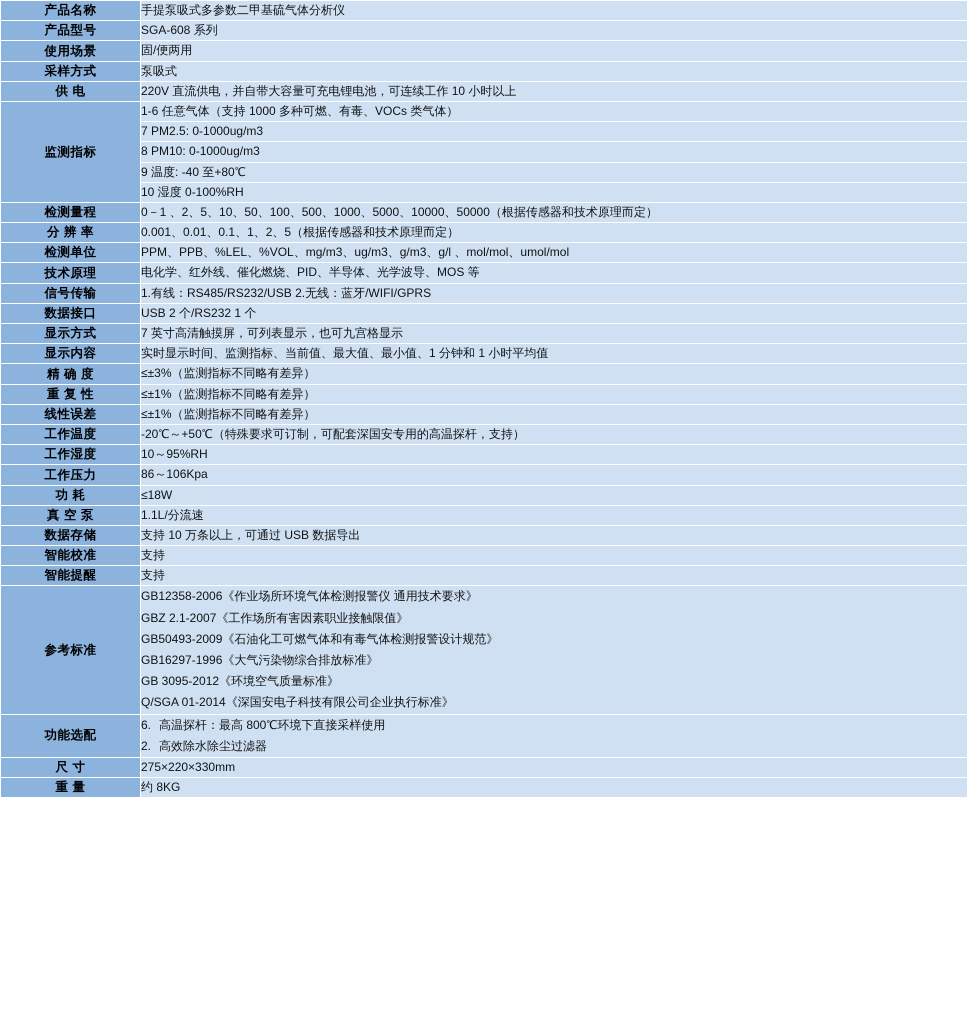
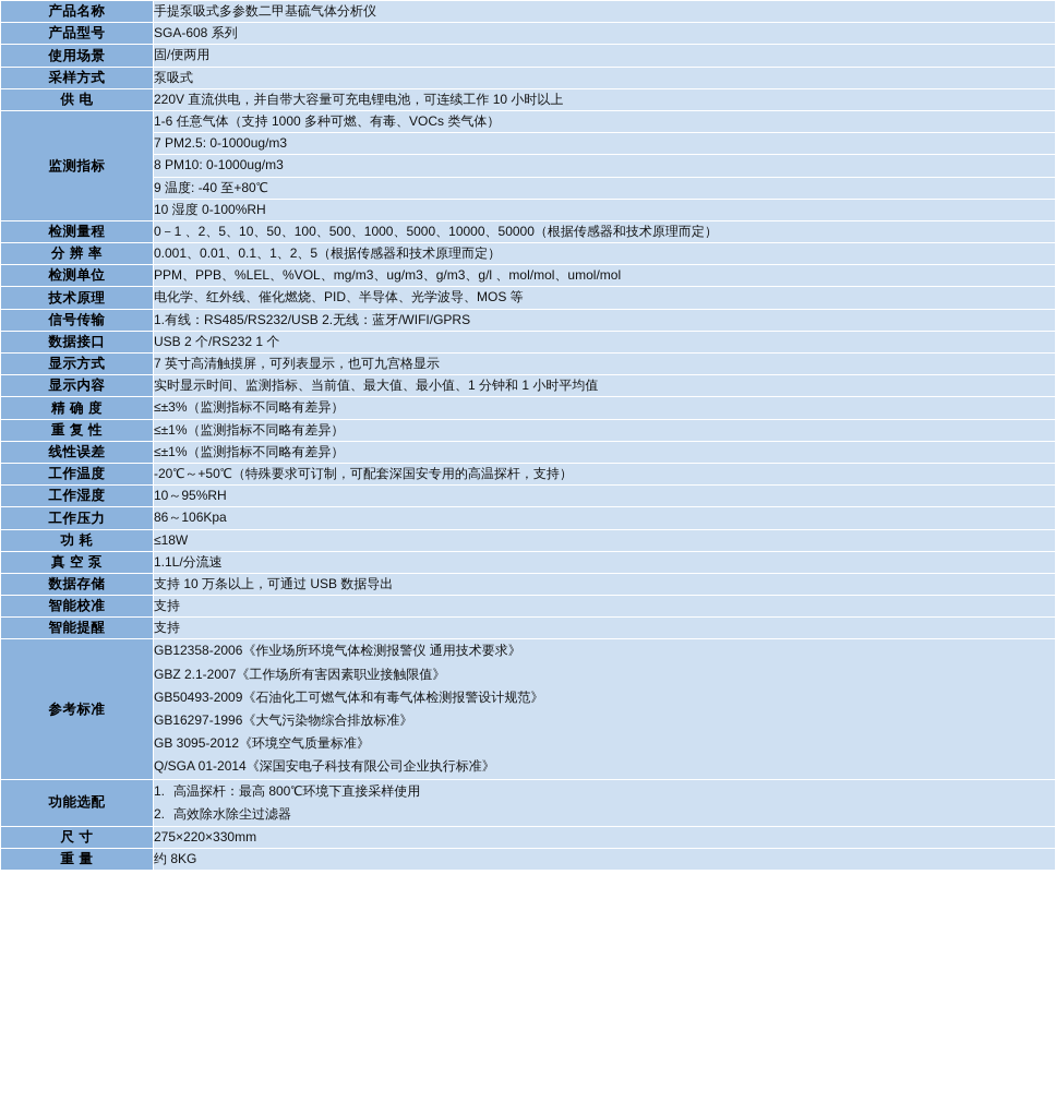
  产品名称	手提泵吸式多参数二甲基硫气体分析仪
  产品型号	SGA-608 系列
  使用场景	固/便两用
  采样方式	泵吸式
  供 电	220V 直流供电，并自带大容量可充电锂电池，可连续工作 10 小时以上
  监测指标	1-6 任意气体（支持 1000 多种可燃、有毒、VOCs 类气体）
  7 PM2.5: 0-1000ug/m3
  8 PM10: 0-1000ug/m3
  9 温度: -40 至+80℃
  10 湿度 0-100%RH
  检测量程	0－1 、2、5、10、50、100、500、1000、5000、10000、50000（根据传感器和技术原理而定）
  分 辨 率	0.001、0.01、0.1、1、2、5（根据传感器和技术原理而定）
  检测单位	PPM、PPB、%LEL、%VOL、mg/m3、ug/m3、g/m3、g/l 、mol/mol、umol/mol
  技术原理	电化学、红外线、催化燃烧、PID、半导体、光学波导、MOS 等
  信号传输	1.有线：RS485/RS232/USB 2.无线：蓝牙/WIFI/GPRS
  数据接口	USB 2 个/RS232 1 个
  显示方式	7 英寸高清触摸屏，可列表显示，也可九宫格显示
  显示内容	实时显示时间、监测指标、当前值、最大值、最小值、1 分钟和 1 小时平均值
  精 确 度	≤±3%（监测指标不同略有差异）
  重 复 性	≤±1%（监测指标不同略有差异）
  线性误差	≤±1%（监测指标不同略有差异）
  工作温度	-20℃～+50℃（特殊要求可订制，可配套深国安专用的高温探杆，支持）
  工作湿度	10～95%RH
  工作压力	86～106Kpa
  功 耗	≤18W
  真 空 泵	1.1L/分流速
  数据存储	支持 10 万条以上，可通过 USB 数据导出
  智能校准	支持
  智能提醒	支持
  参考标准	GB12358-2006《作业场所环境气体检测报警仪 通用技术要求》 GBZ 2.1-2007《工作场所有害因素职业接触限值》 GB50493-2009《石油化工可燃气体和有毒气体检测报警设计规范》 GB16297-1996《大气污染物综合排放标准》 GB 3095-2012《环境空气质量标准》 Q/SGA 01-2014《深国安电子科技有限公司企业执行标准》
- 功能选配	6. 高温探杆：最高 800℃环境下直接采样使用 2. 高效除水除尘过滤器
+ 功能选配	1. 高温探杆：最高 800℃环境下直接采样使用 2. 高效除水除尘过滤器
  尺 寸	275×220×330mm
  重 量	约 8KG
